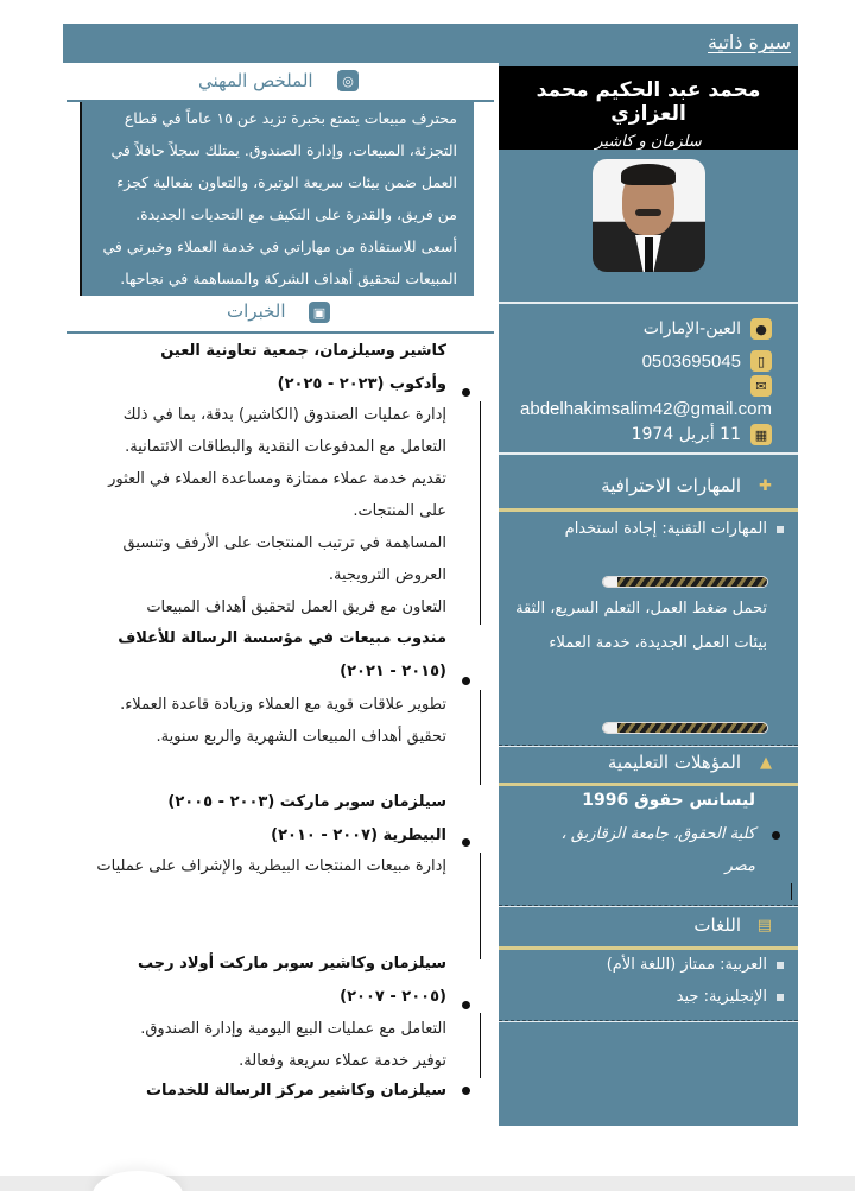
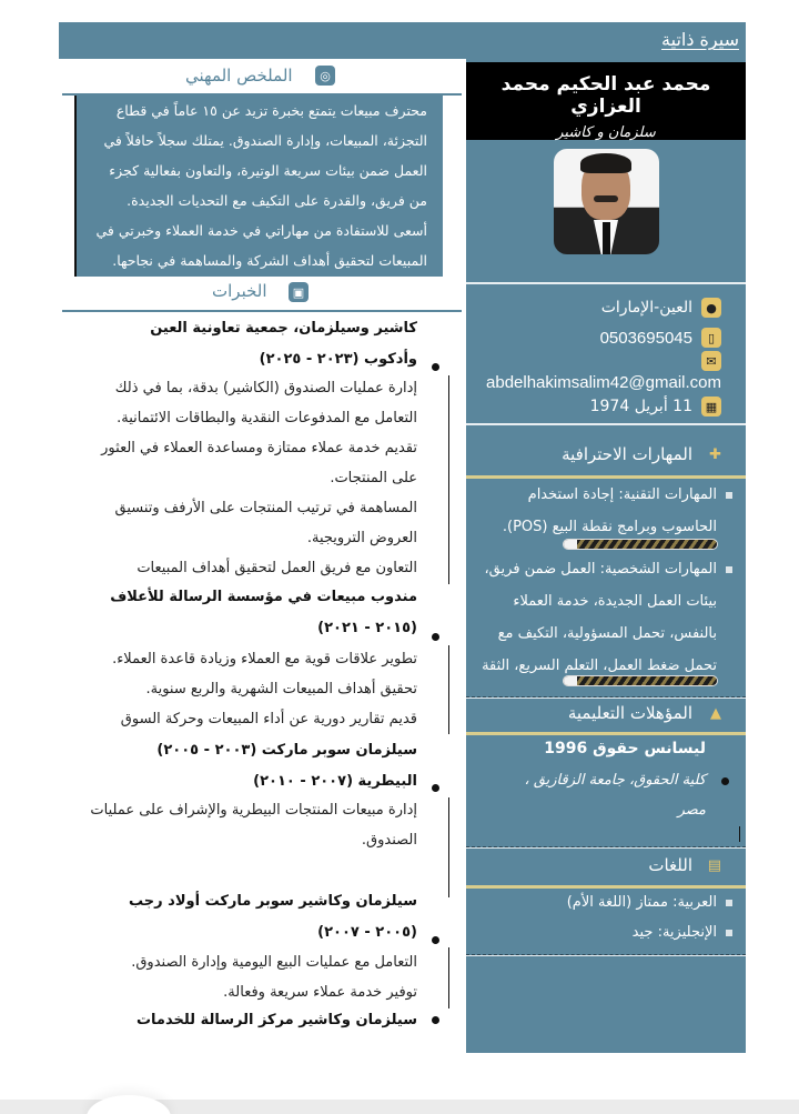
  سيرة ذاتية
  محمد عبد الحكيم محمد العزازي
  سلزمان و كاشير
  ●
  العين-الإمارات
  ▯
  0503695045
  ✉
  abdelhakimsalim42@gmail.com
  ▦
  11 أبريل 1974
  المهارات الاحترافية
  ✚
  المهارات التقنية: إجادة استخدام
+ الحاسوب وبرامج نقطة البيع (POS).
+ المهارات الشخصية: العمل ضمن فريق،
- تحمل ضغط العمل، التعلم السريع، الثقة
+ بيئات العمل الجديدة، خدمة العملاء
+ بالنفس، تحمل المسؤولية، التكيف مع
- بيئات العمل الجديدة، خدمة العملاء
+ تحمل ضغط العمل، التعلم السريع، الثقة
  المؤهلات التعليمية
  ▲
  ليسانس حقوق 1996
  كلية الحقوق، جامعة الزقازيق ،
  مصر
  اللغات
  ▤
  العربية: ممتاز (اللغة الأم)
  الإنجليزية: جيد
  ◎
  الملخص المهني
  محترف مبيعات يتمتع بخبرة تزيد عن ١٥ عاماً في قطاع
  التجزئة، المبيعات، وإدارة الصندوق. يمتلك سجلاً حافلاً في
  العمل ضمن بيئات سريعة الوتيرة، والتعاون بفعالية كجزء
  من فريق، والقدرة على التكيف مع التحديات الجديدة.
  أسعى للاستفادة من مهاراتي في خدمة العملاء وخبرتي في
  المبيعات لتحقيق أهداف الشركة والمساهمة في نجاحها.
  ▣
  الخبرات
  كاشير وسيلزمان، جمعية تعاونية العين
  وأدكوب (٢٠٢٣ - ٢٠٢٥)
  إدارة عمليات الصندوق (الكاشير) بدقة، بما في ذلك
  التعامل مع المدفوعات النقدية والبطاقات الائتمانية.
  تقديم خدمة عملاء ممتازة ومساعدة العملاء في العثور
  على المنتجات.
  المساهمة في ترتيب المنتجات على الأرفف وتنسيق
  العروض الترويجية.
  التعاون مع فريق العمل لتحقيق أهداف المبيعات
  مندوب مبيعات في مؤسسة الرسالة للأعلاف
  (٢٠١٥ - ٢٠٢١)
  تطوير علاقات قوية مع العملاء وزيادة قاعدة العملاء.
  تحقيق أهداف المبيعات الشهرية والربع سنوية.
+ قديم تقارير دورية عن أداء المبيعات وحركة السوق
  سيلزمان سوبر ماركت (٢٠٠٣ - ٢٠٠٥)
  البيطرية (٢٠٠٧ - ٢٠١٠)
  إدارة مبيعات المنتجات البيطرية والإشراف على عمليات
+ الصندوق.
  سيلزمان وكاشير سوبر ماركت أولاد رجب
  (٢٠٠٥ - ٢٠٠٧)
  التعامل مع عمليات البيع اليومية وإدارة الصندوق.
  توفير خدمة عملاء سريعة وفعالة.
  سيلزمان وكاشير مركز الرسالة للخدمات
